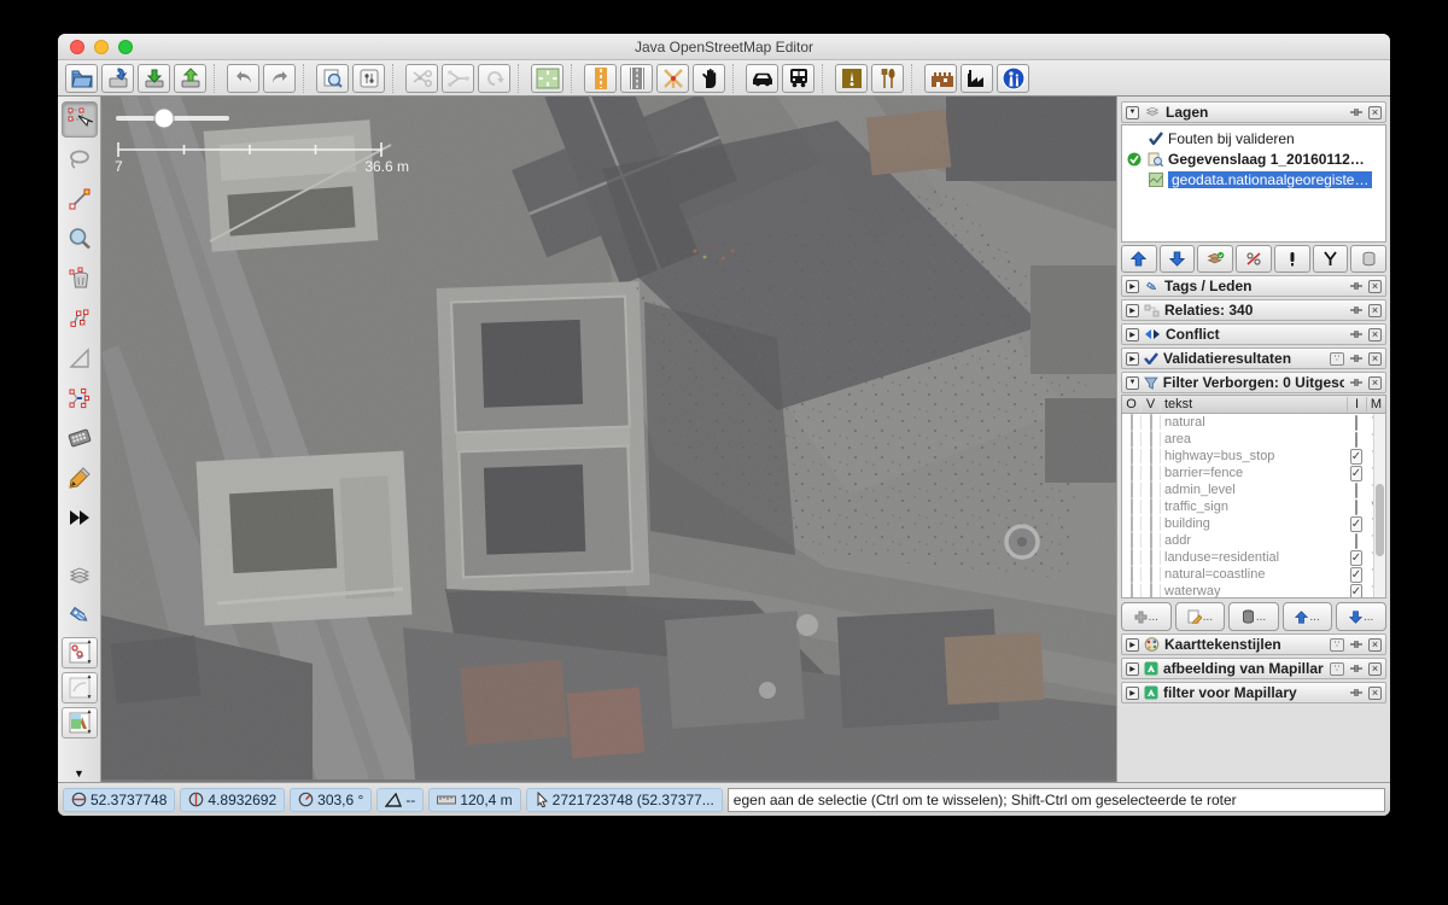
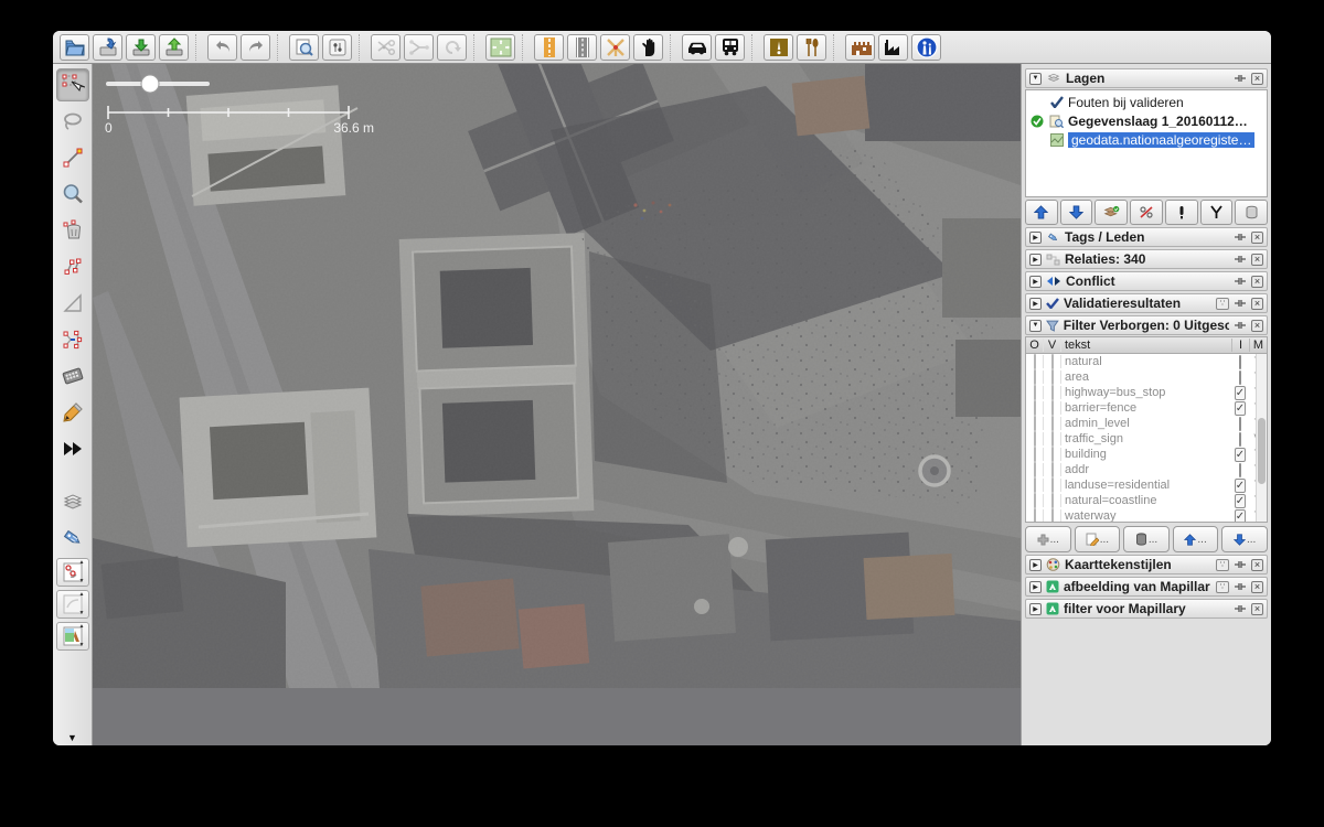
- Java OpenStreetMap Editor
  ▼
- 7
+ 0
  36.6 m
  Lagen
  ×
  Fouten bij valideren
  Gegevenslaag 1_20160112…
  geodata.nationaalgeoregiste…
  Tags / Leden
  ×
  Relaties: 340
  ×
  Conflict
  ×
  Validatieresultaten
  ×
  Filter Verborgen: 0 Uitgesc
  ×
  O
  V
  tekst
  I
  M
  natural
  area
  highway=bus_stop
  ✓
  barrier=fence
  ✓
  admin_level
  traffic_sign
  building
  ✓
  addr
  landuse=residential
  ✓
  natural=coastline
  ✓
  waterway
  ✓
  ...
  ...
  ...
  ...
  ...
  Kaarttekenstijlen
  ×
  afbeelding van Mapillar
  ×
  filter voor Mapillary
  ×
- 52.3737748
- 4.8932692
- 303,6 °
- --
- 120,4 m
- 2721723748 (52.37377...
- egen aan de selectie (Ctrl om te wisselen); Shift-Ctrl om geselecteerde te roter
